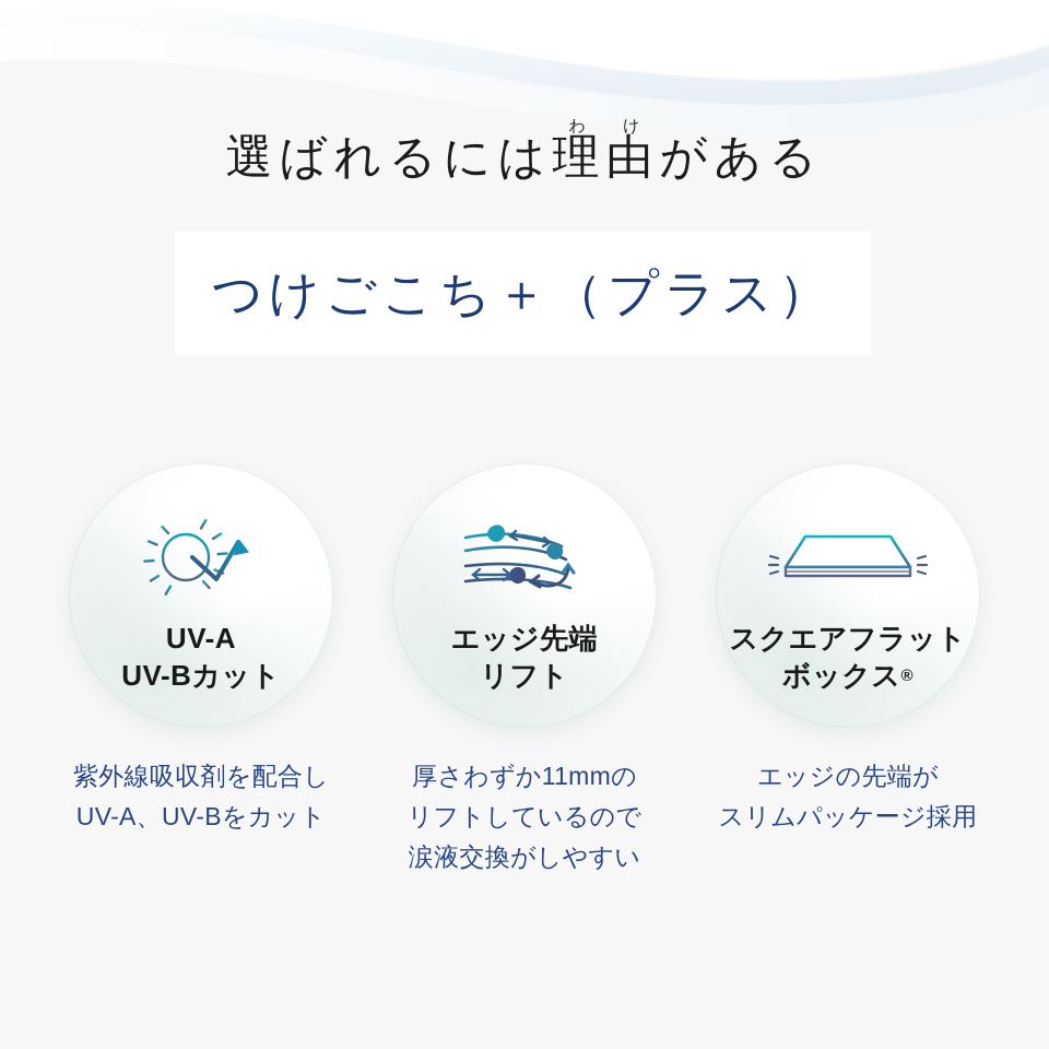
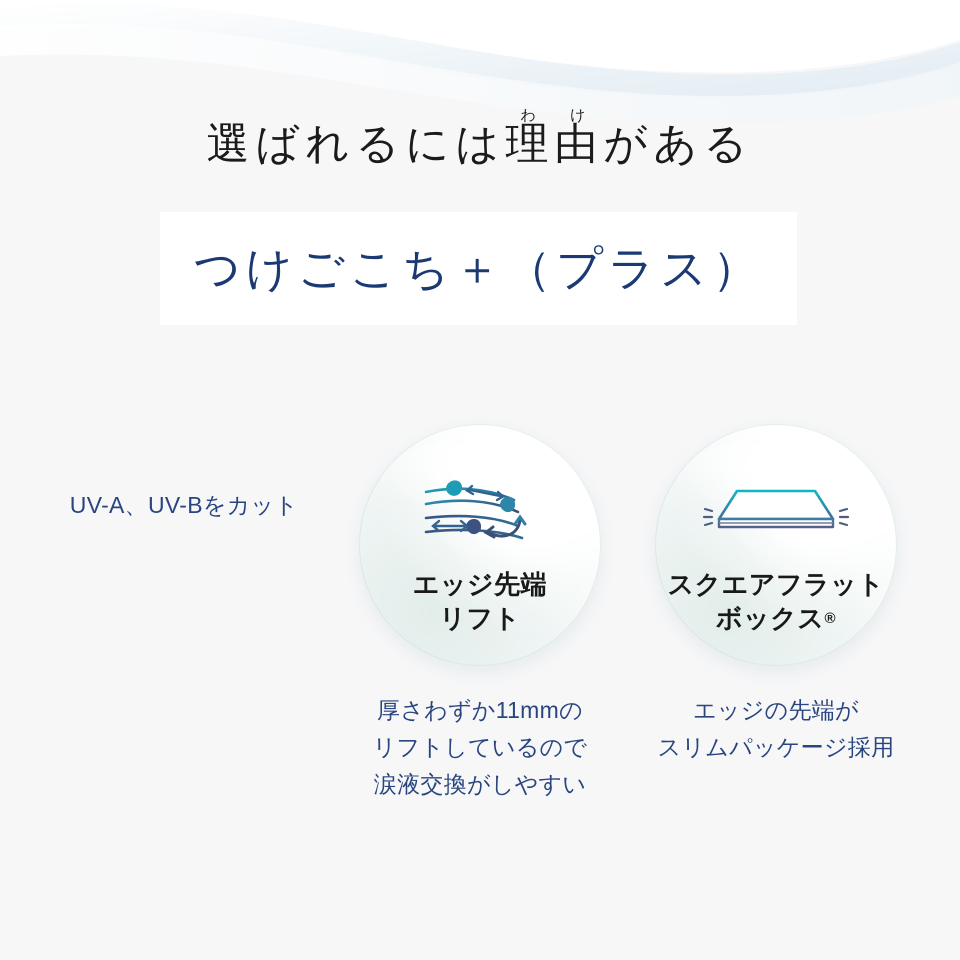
  選ばれるには理由わけがある
  つけごこち＋（プラス）
- UV-A
- UV-Bカット
- 紫外線吸収剤を配合し
  UV-A、UV-Bをカット
  エッジ先端
  リフト
  厚さわずか11mmの
  リフトしているので
  涙液交換がしやすい
  スクエアフラット
  ボックス®
  エッジの先端が
  スリムパッケージ採用
